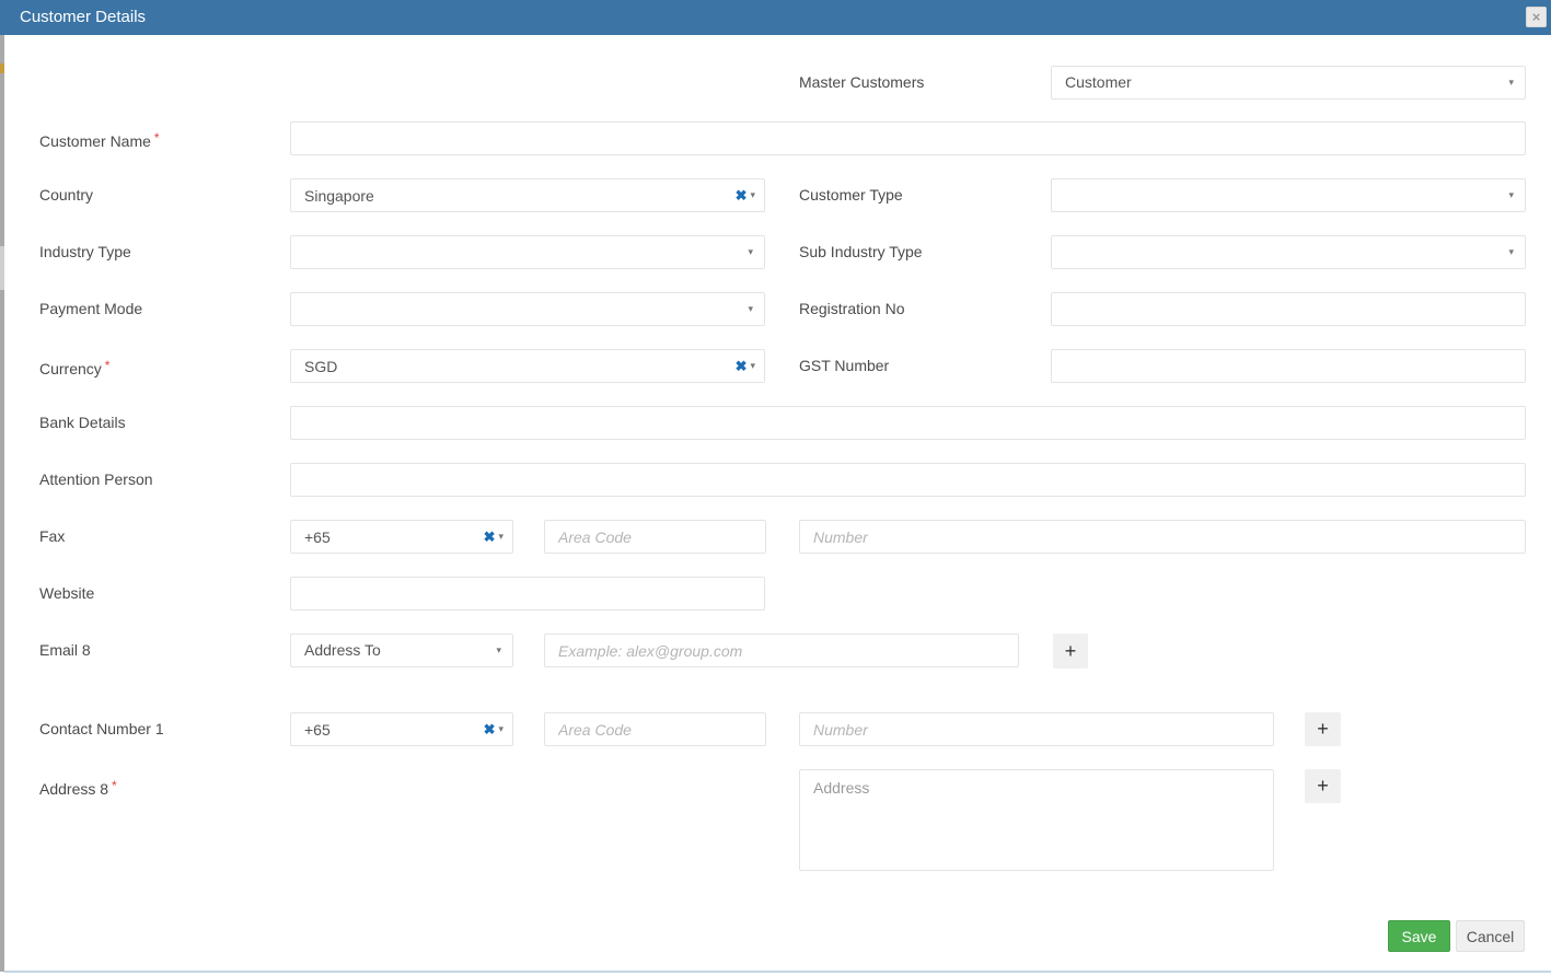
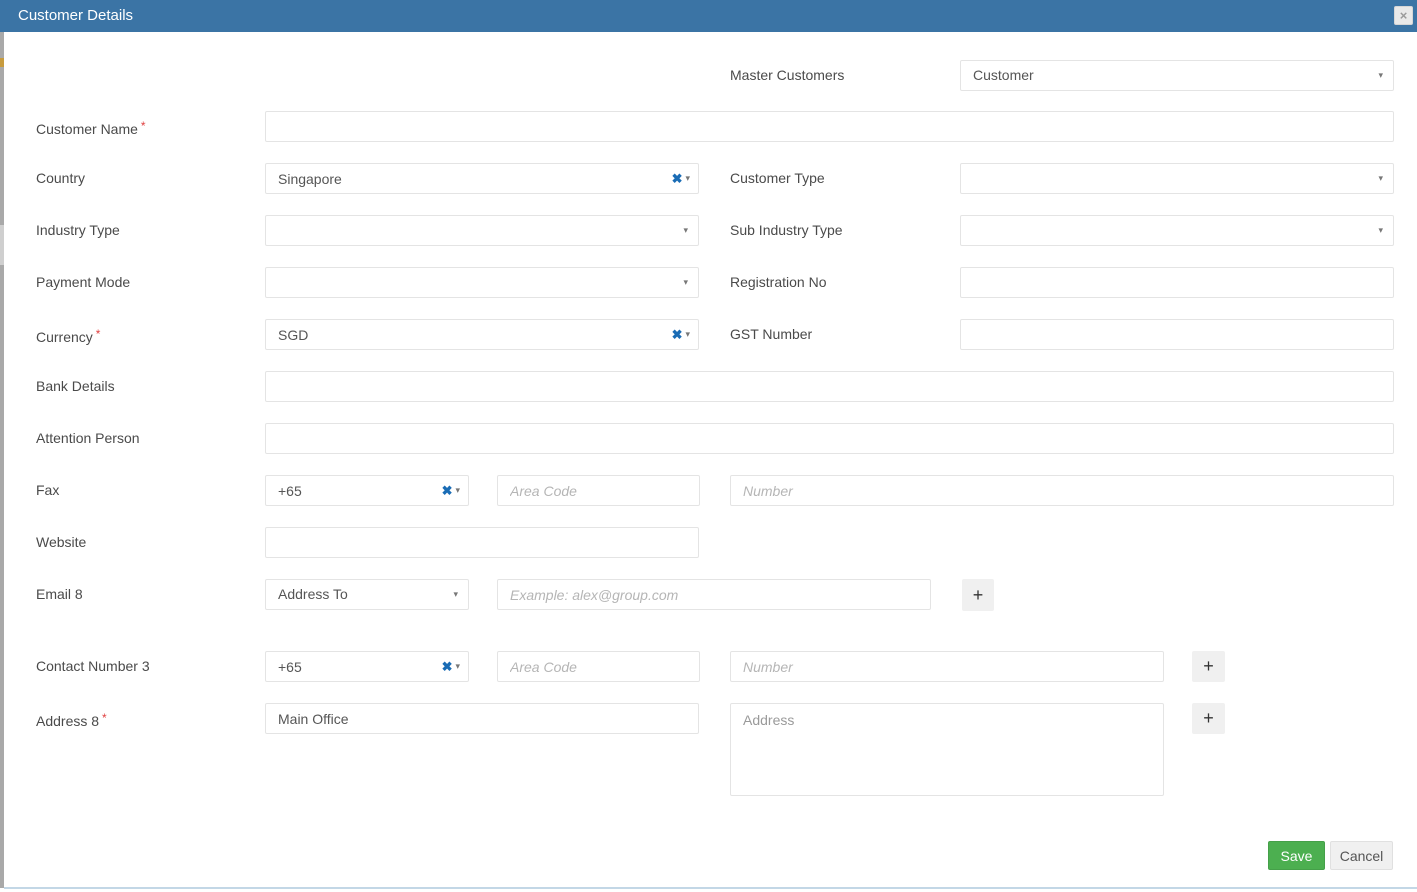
  Customer Details
  ×
  Master Customers
  Customer
  ▾
  Customer Name *
  Country
  Singapore
  ✖
  ▾
  Customer Type
  ▾
  Industry Type
  ▾
  Sub Industry Type
  ▾
  Payment Mode
  ▾
  Registration No
  Currency *
  SGD
  ✖
  ▾
  GST Number
  Bank Details
  Attention Person
  Fax
  +65
  ✖
  ▾
  Area Code
  Number
  Website
  Email 8
  Address To
  ▾
  Example: alex@group.com
  +
- Contact Number 1
+ Contact Number 3
  +65
  ✖
  ▾
  Area Code
  Number
  +
  Address 8 *
+ Main Office
  Address
  +
  Save
  Cancel
